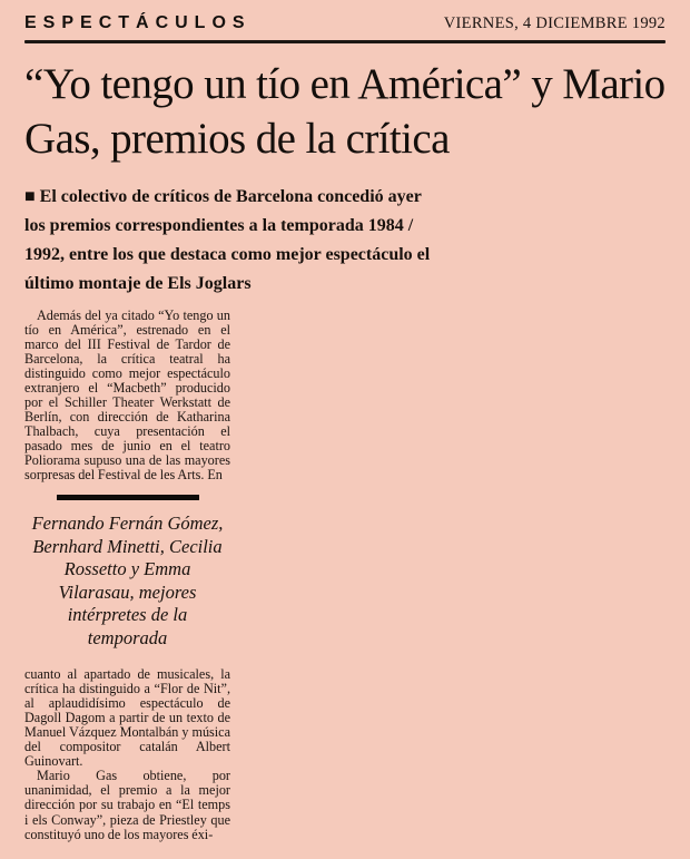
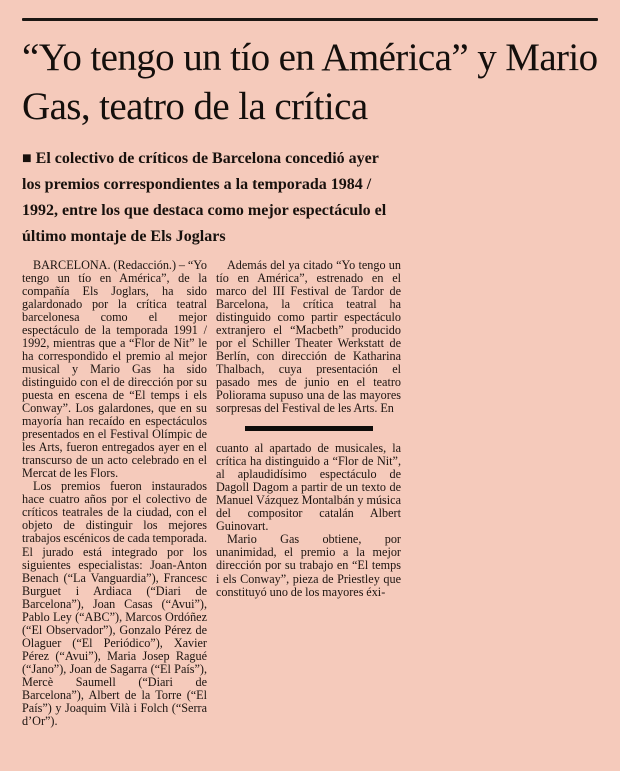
- ESPECTÁCULOS
- VIERNES, 4 DICIEMBRE 1992
- “Yo tengo un tío en América” y Mario Gas, premios de la crítica
+ “Yo tengo un tío en América” y Mario Gas, teatro de la crítica
  ■ El colectivo de críticos de Barcelona concedió ayer los premios correspondientes a la temporada 1984 / 1992, entre los que destaca como mejor espectáculo el último montaje de Els Joglars
+ BARCELONA. (Redacción.) – “Yo tengo un tío en América”, de la compañía Els Joglars, ha sido galardonado por la crítica teatral barcelonesa como el mejor espectáculo de la temporada 1991 / 1992, mientras que a “Flor de Nit” le ha correspondido el premio al mejor musical y Mario Gas ha sido distinguido con el de dirección por su puesta en escena de “El temps i els Conway”. Los galardones, que en su mayoría han recaído en espectáculos presentados en el Festival Olímpic de les Arts, fueron entregados ayer en el transcurso de un acto celebrado en el Mercat de les Flors.
+ Los premios fueron instaurados hace cuatro años por el colectivo de críticos teatrales de la ciudad, con el objeto de distinguir los mejores trabajos escénicos de cada temporada. El jurado está integrado por los siguientes especialistas: Joan-Anton Benach (“La Vanguardia”), Francesc Burguet i Ardiaca (“Diari de Barcelona”), Joan Casas (“Avui”), Pablo Ley (“ABC”), Marcos Ordóñez (“El Observador”), Gonzalo Pérez de Olaguer (“El Periódico”), Xavier Pérez (“Avui”), Maria Josep Ragué (“Jano”), Joan de Sagarra (“El País”), Mercè Saumell (“Diari de Barcelona”), Albert de la Torre (“El País”) y Joaquim Vilà i Folch (“Serra d’Or”).
- Además del ya citado “Yo tengo un tío en América”, estrenado en el marco del III Festival de Tardor de Barcelona, la crítica teatral ha distinguido como mejor espectáculo extranjero el “Macbeth” producido por el Schiller Theater Werkstatt de Berlín, con dirección de Katharina Thalbach, cuya presentación el pasado mes de junio en el teatro Poliorama supuso una de las mayores sorpresas del Festival de les Arts. En
+ Además del ya citado “Yo tengo un tío en América”, estrenado en el marco del III Festival de Tardor de Barcelona, la crítica teatral ha distinguido como partir espectáculo extranjero el “Macbeth” producido por el Schiller Theater Werkstatt de Berlín, con dirección de Katharina Thalbach, cuya presentación el pasado mes de junio en el teatro Poliorama supuso una de las mayores sorpresas del Festival de les Arts. En
- Fernando Fernán Gómez, Bernhard Minetti, Cecilia Rossetto y Emma Vilarasau, mejores intérpretes de la temporada
  cuanto al apartado de musicales, la crítica ha distinguido a “Flor de Nit”, al aplaudidísimo espectáculo de Dagoll Dagom a partir de un texto de Manuel Vázquez Montalbán y música del compositor catalán Albert Guinovart.
  Mario Gas obtiene, por unanimidad, el premio a la mejor dirección por su trabajo en “El temps i els Conway”, pieza de Priestley que constituyó uno de los mayores éxi-
